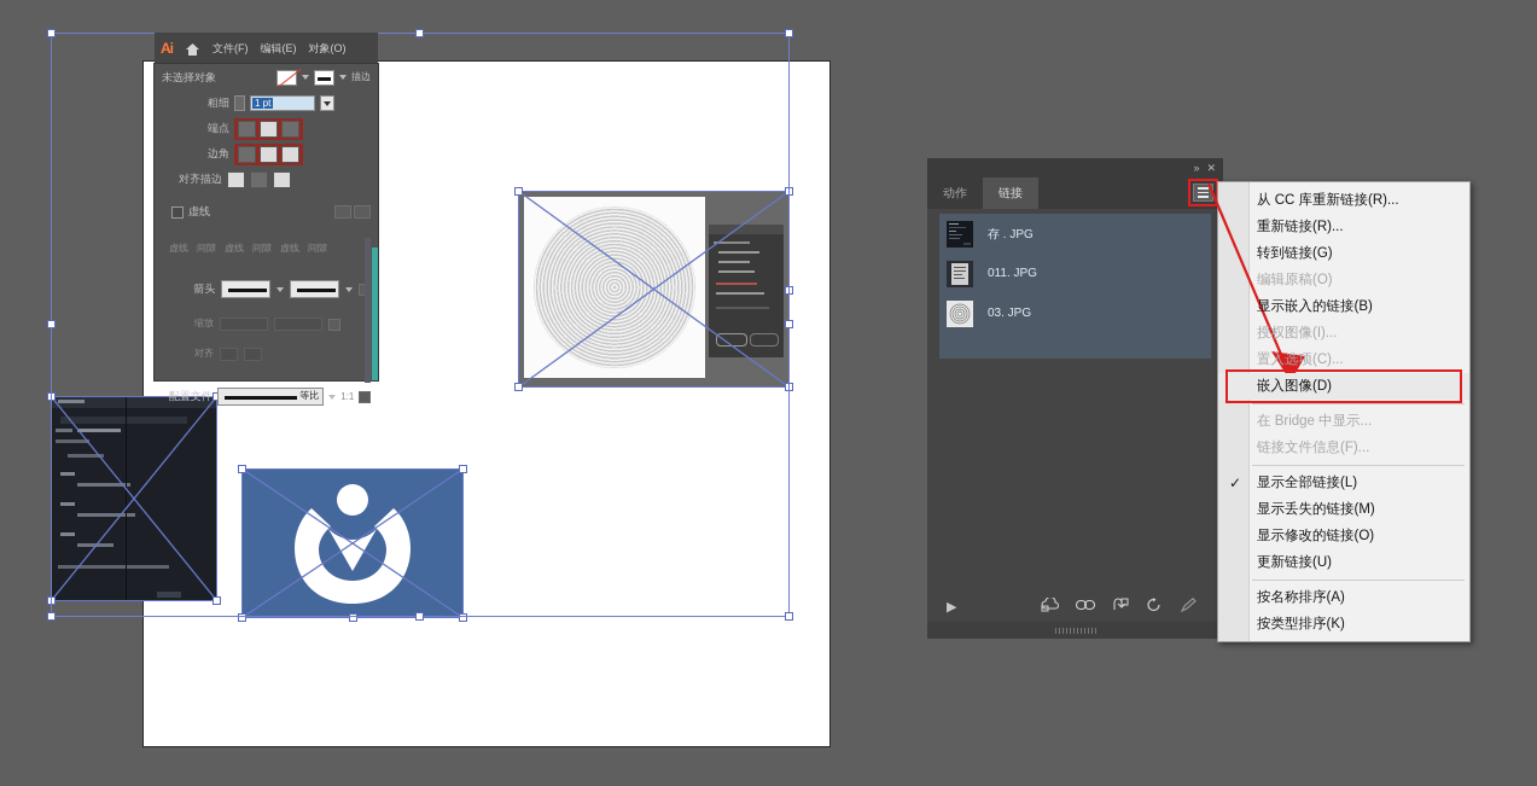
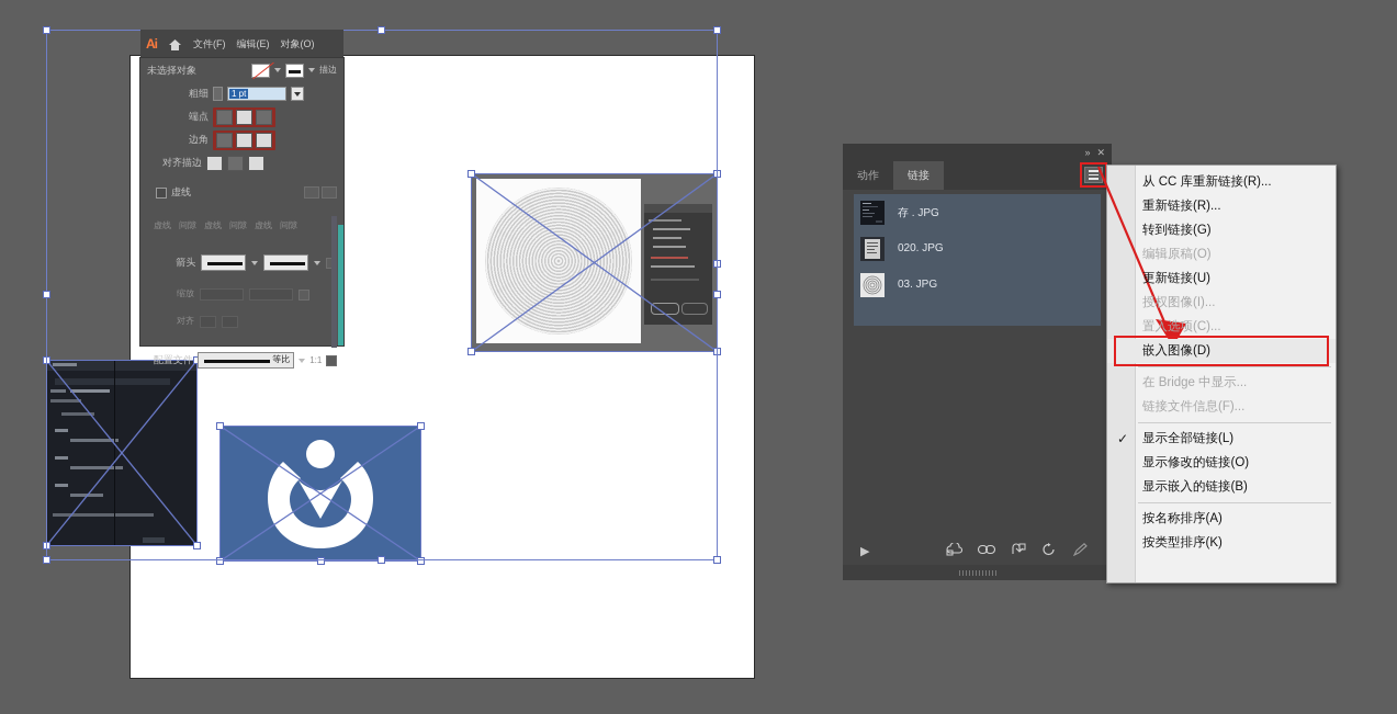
  Ai
  文件(F)
  编辑(E)
  对象(O)
  未选择对象
  描边
  粗细
  1 pt
  端点
  边角
  对齐描边
  虚线
  虚线
  间隙
  虚线
  间隙
  虚线
  间隙
  箭头
  缩放
  对齐
  配置文件
  等比
  1:1
  »
  ✕
  动作
  链接
  存 . JPG
- 011. JPG
+ 020. JPG
  03. JPG
  ▶
  从 CC 库重新链接(R)...
  重新链接(R)...
  转到链接(G)
  编辑原稿(O)
- 显示嵌入的链接(B)
+ 更新链接(U)
  授权图像(I)...
  置入选项(C)...
  嵌入图像(D)
  在 Bridge 中显示...
  链接文件信息(F)...
  ✓
  显示全部链接(L)
- 显示丢失的链接(M)
  显示修改的链接(O)
- 更新链接(U)
+ 显示嵌入的链接(B)
  按名称排序(A)
  按类型排序(K)
